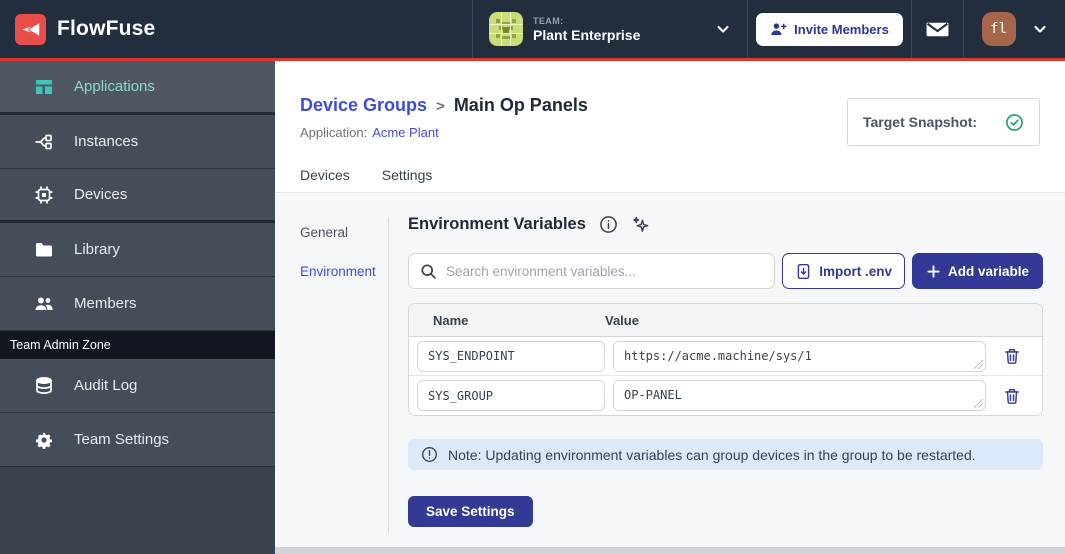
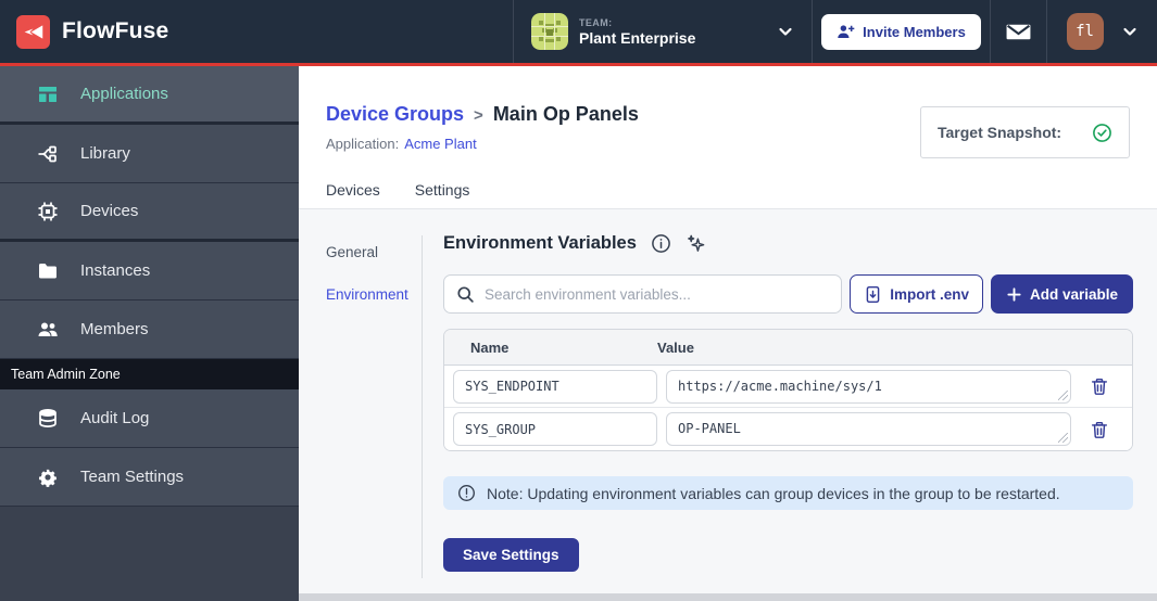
  FlowFuse
  TEAM:
  Plant Enterprise
  Invite Members
  fl
  Applications
- Instances
+ Library
  Devices
- Library
+ Instances
  Members
  Team Admin Zone
  Audit Log
  Team Settings
  Device Groups
  >
  Main Op Panels
  Application:
  Acme Plant
  Target Snapshot:
  Devices
  Settings
  General
  Environment
  Environment Variables
  Search environment variables...
  Import .env
  Add variable
  Name
  Value
  SYS_ENDPOINT
  https://acme.machine/sys/1
  SYS_GROUP
  OP-PANEL
  Note: Updating environment variables can group devices in the group to be restarted.
  Save Settings
